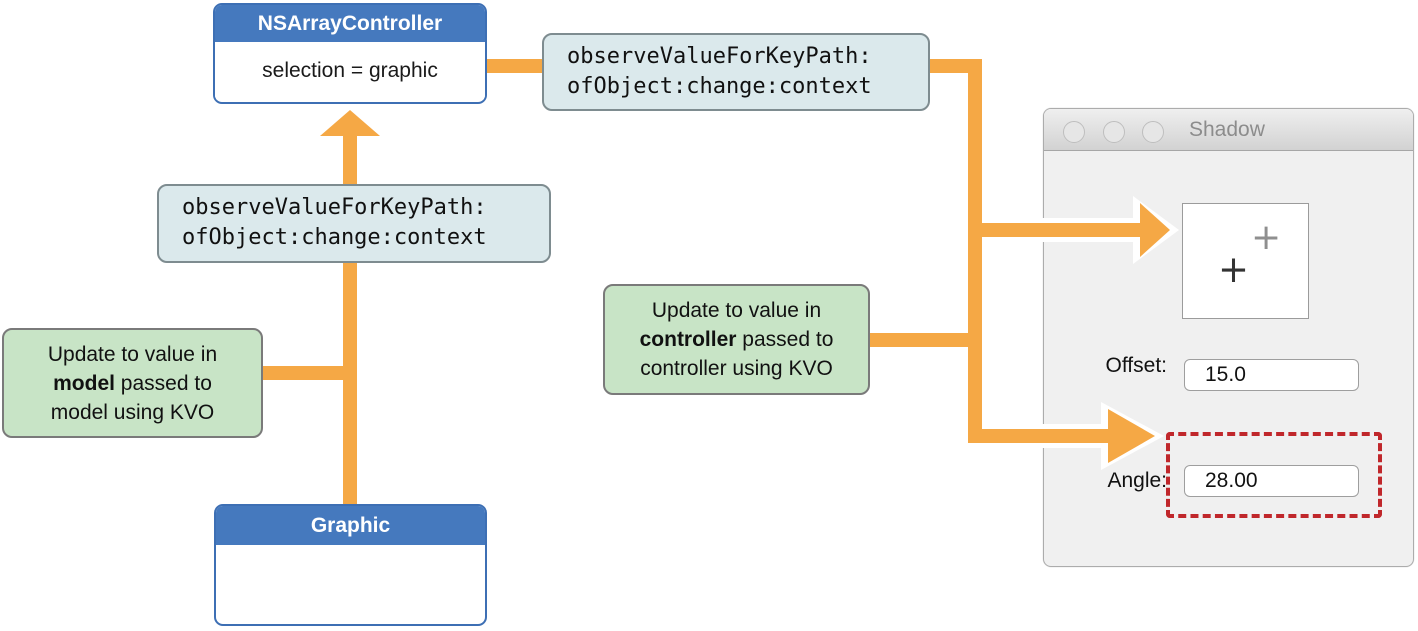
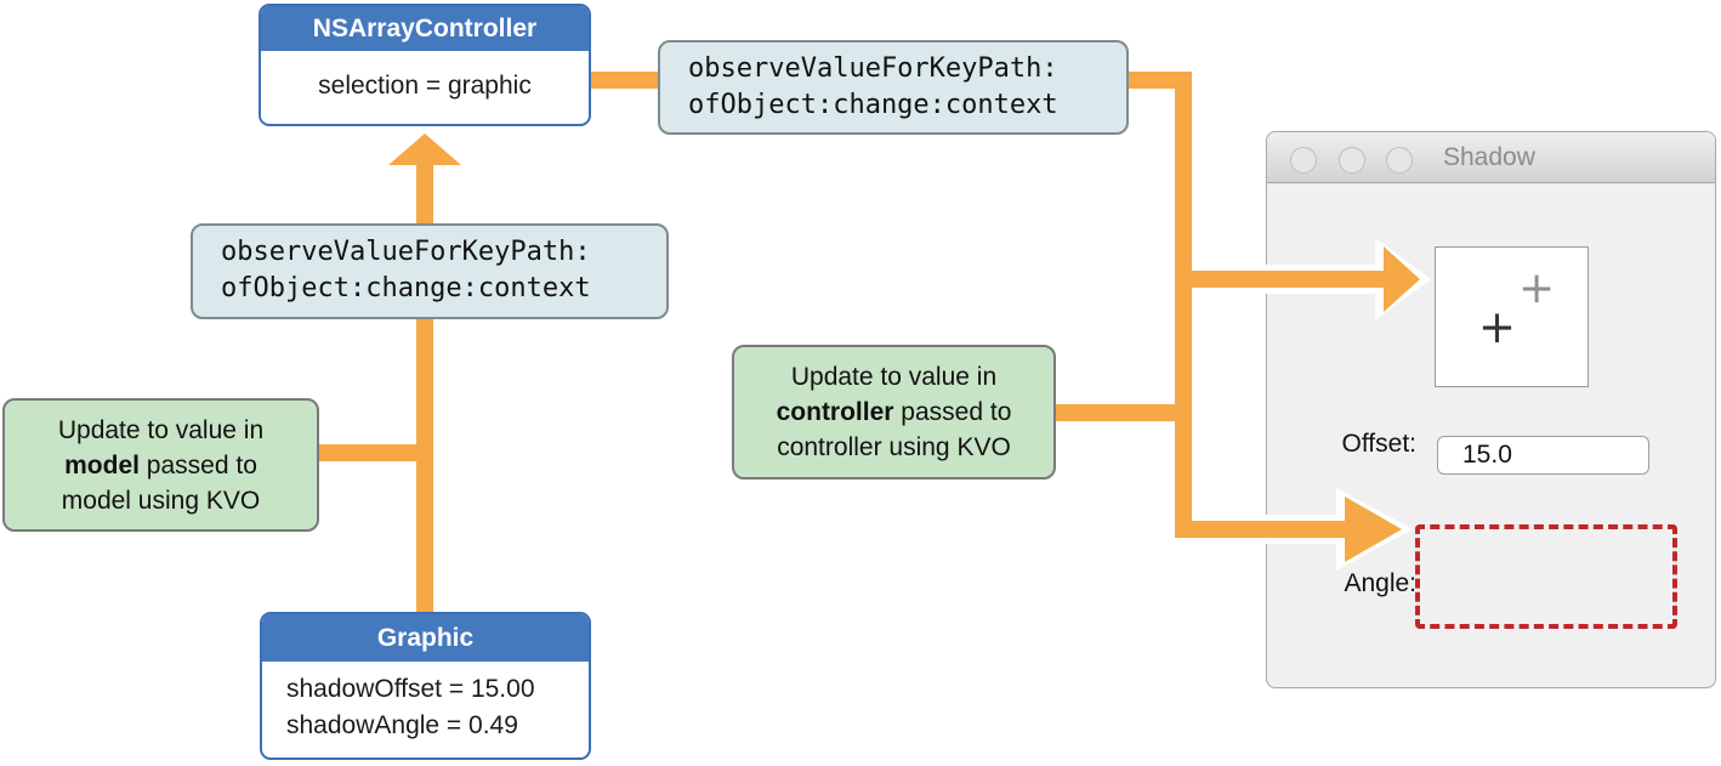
  NSArrayController
  selection = graphic
  observeValueForKeyPath:
  ofObject:change:context
  observeValueForKeyPath:
  ofObject:change:context
  Update to value in
  model passed to
  model using KVO
  Update to value in
  controller passed to
  controller using KVO
  Graphic
+ shadowOffset = 15.00
+ shadowAngle = 0.49
  Shadow
  +
  +
  Offset:
  15.0
  Angle:
- 28.00
